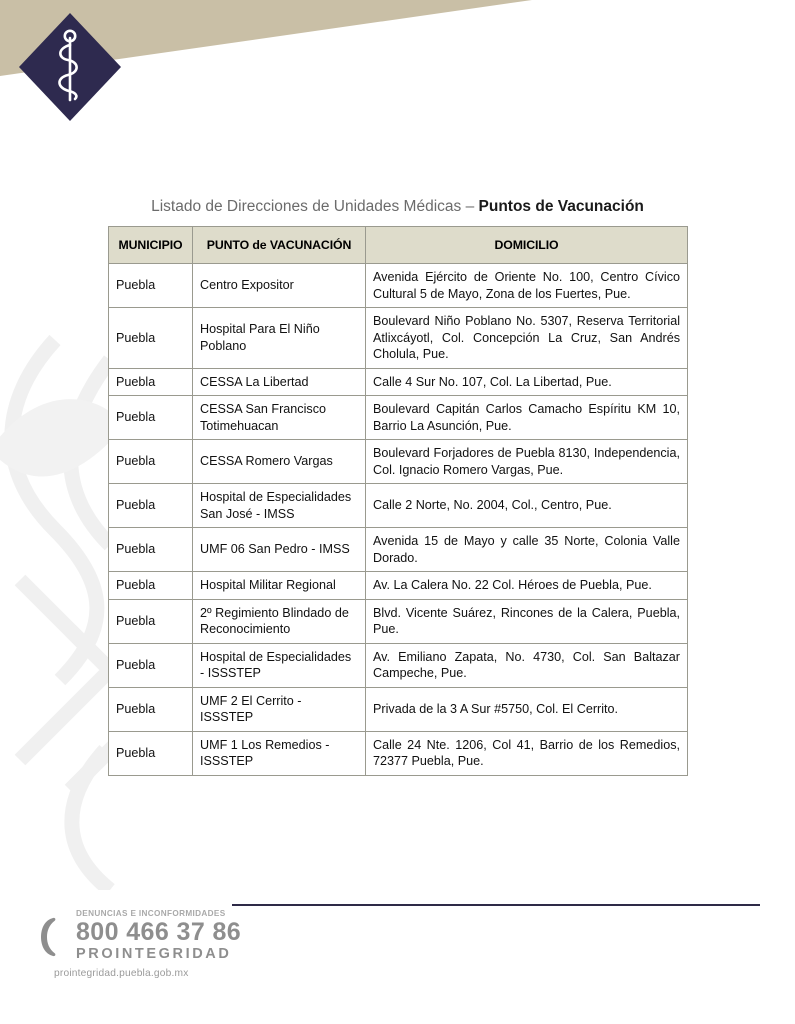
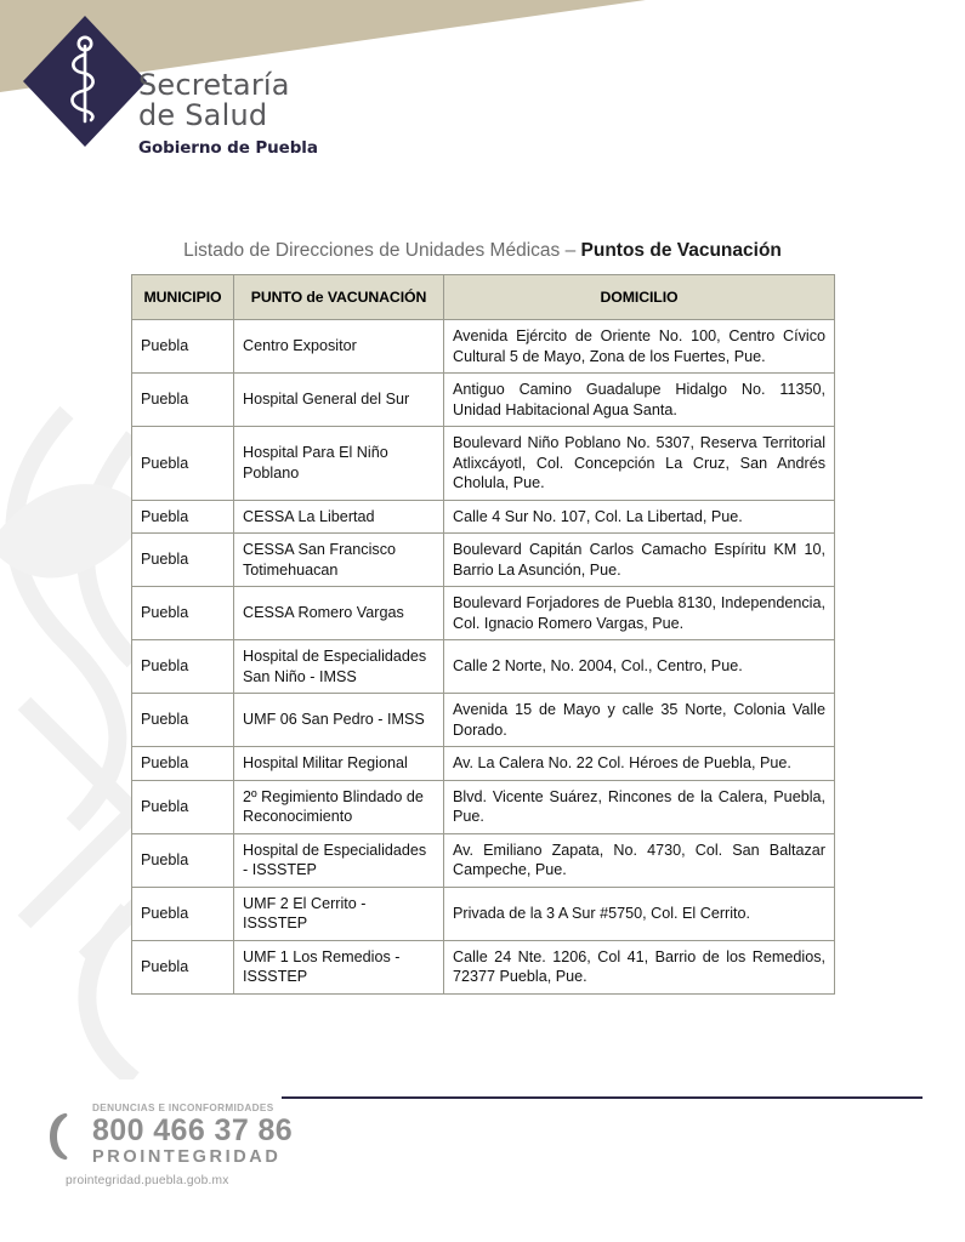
+ Secretaría
+ de Salud
+ Gobierno de Puebla
  Listado de Direcciones de Unidades Médicas – Puntos de Vacunación
  MUNICIPIO	PUNTO de VACUNACIÓN	DOMICILIO
  Puebla	Centro Expositor	Avenida Ejército de Oriente No. 100, Centro Cívico Cultural 5 de Mayo, Zona de los Fuertes, Pue.
+ Puebla	Hospital General del Sur	Antiguo Camino Guadalupe Hidalgo No. 11350, Unidad Habitacional Agua Santa.
  Puebla	Hospital Para El Niño Poblano	Boulevard Niño Poblano No. 5307, Reserva Territorial Atlixcáyotl, Col. Concepción La Cruz, San Andrés Cholula, Pue.
  Puebla	CESSA La Libertad	Calle 4 Sur No. 107, Col. La Libertad, Pue.
  Puebla	CESSA San Francisco Totimehuacan	Boulevard Capitán Carlos Camacho Espíritu KM 10, Barrio La Asunción, Pue.
  Puebla	CESSA Romero Vargas	Boulevard Forjadores de Puebla 8130, Independencia, Col. Ignacio Romero Vargas, Pue.
- Puebla	Hospital de Especialidades San José - IMSS	Calle 2 Norte, No. 2004, Col., Centro, Pue.
+ Puebla	Hospital de Especialidades San Niño - IMSS	Calle 2 Norte, No. 2004, Col., Centro, Pue.
  Puebla	UMF 06 San Pedro - IMSS	Avenida 15 de Mayo y calle 35 Norte, Colonia Valle Dorado.
  Puebla	Hospital Militar Regional	Av. La Calera No. 22 Col. Héroes de Puebla, Pue.
  Puebla	2º Regimiento Blindado de Reconocimiento	Blvd. Vicente Suárez, Rincones de la Calera, Puebla, Pue.
  Puebla	Hospital de Especialidades - ISSSTEP	Av. Emiliano Zapata, No. 4730, Col. San Baltazar Campeche, Pue.
  Puebla	UMF 2 El Cerrito - ISSSTEP	Privada de la 3 A Sur #5750, Col. El Cerrito.
  Puebla	UMF 1 Los Remedios - ISSSTEP	Calle 24 Nte. 1206, Col 41, Barrio de los Remedios, 72377 Puebla, Pue.
  DENUNCIAS E INCONFORMIDADES
  800 466 37 86
  PROINTEGRIDAD
  prointegridad.puebla.gob.mx
